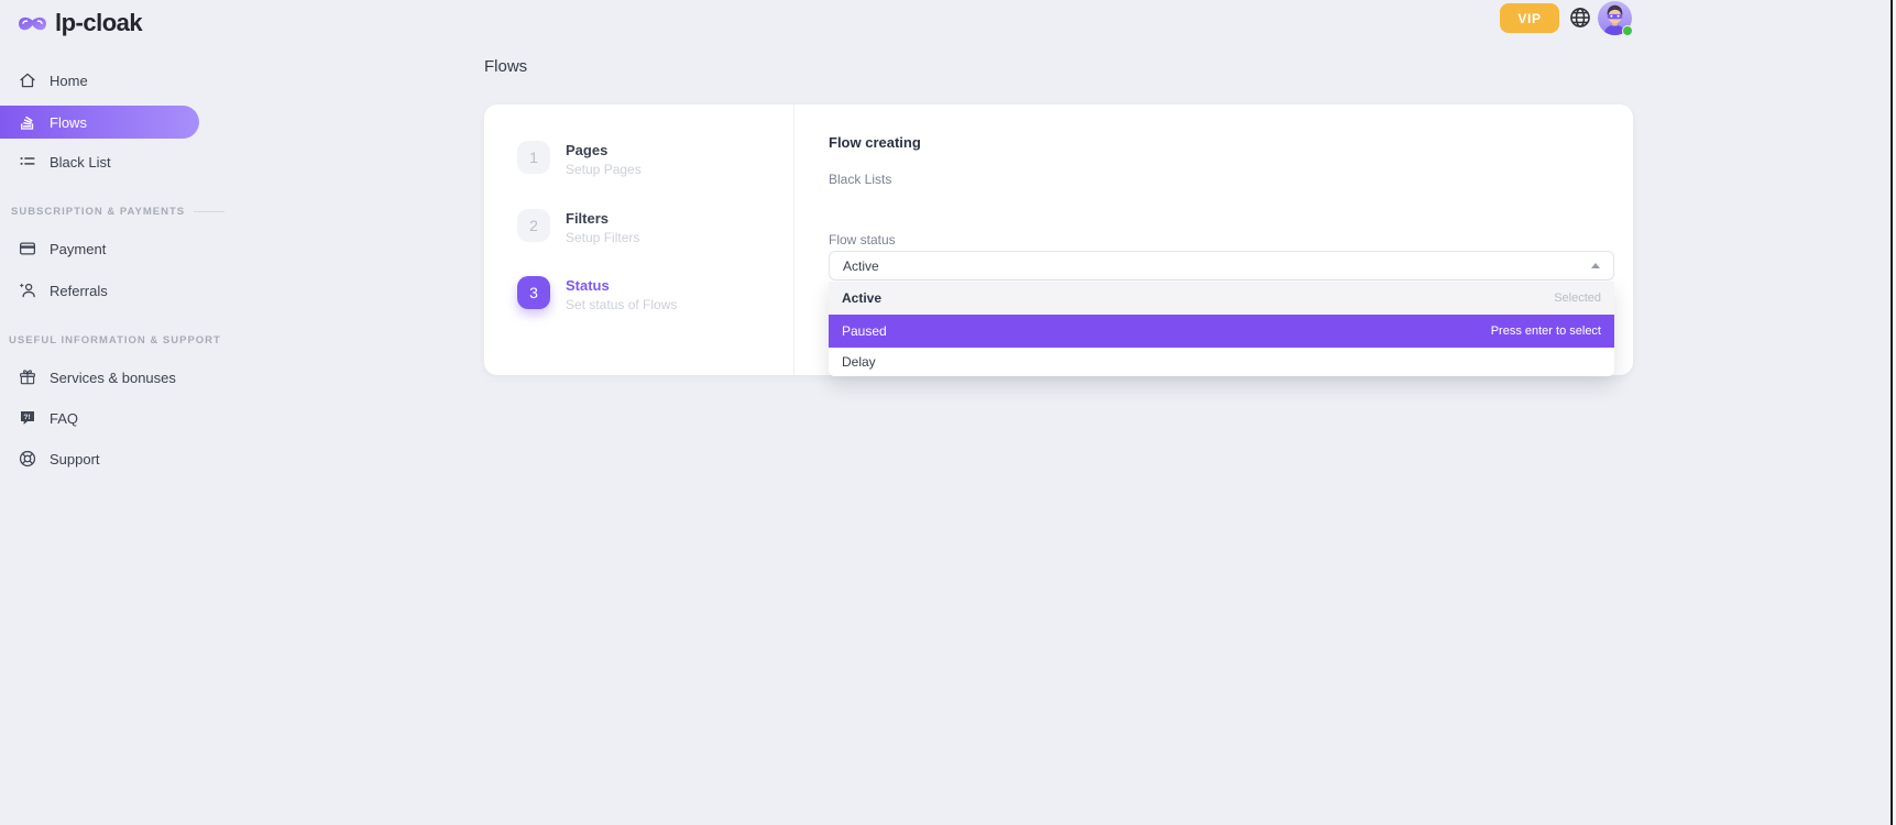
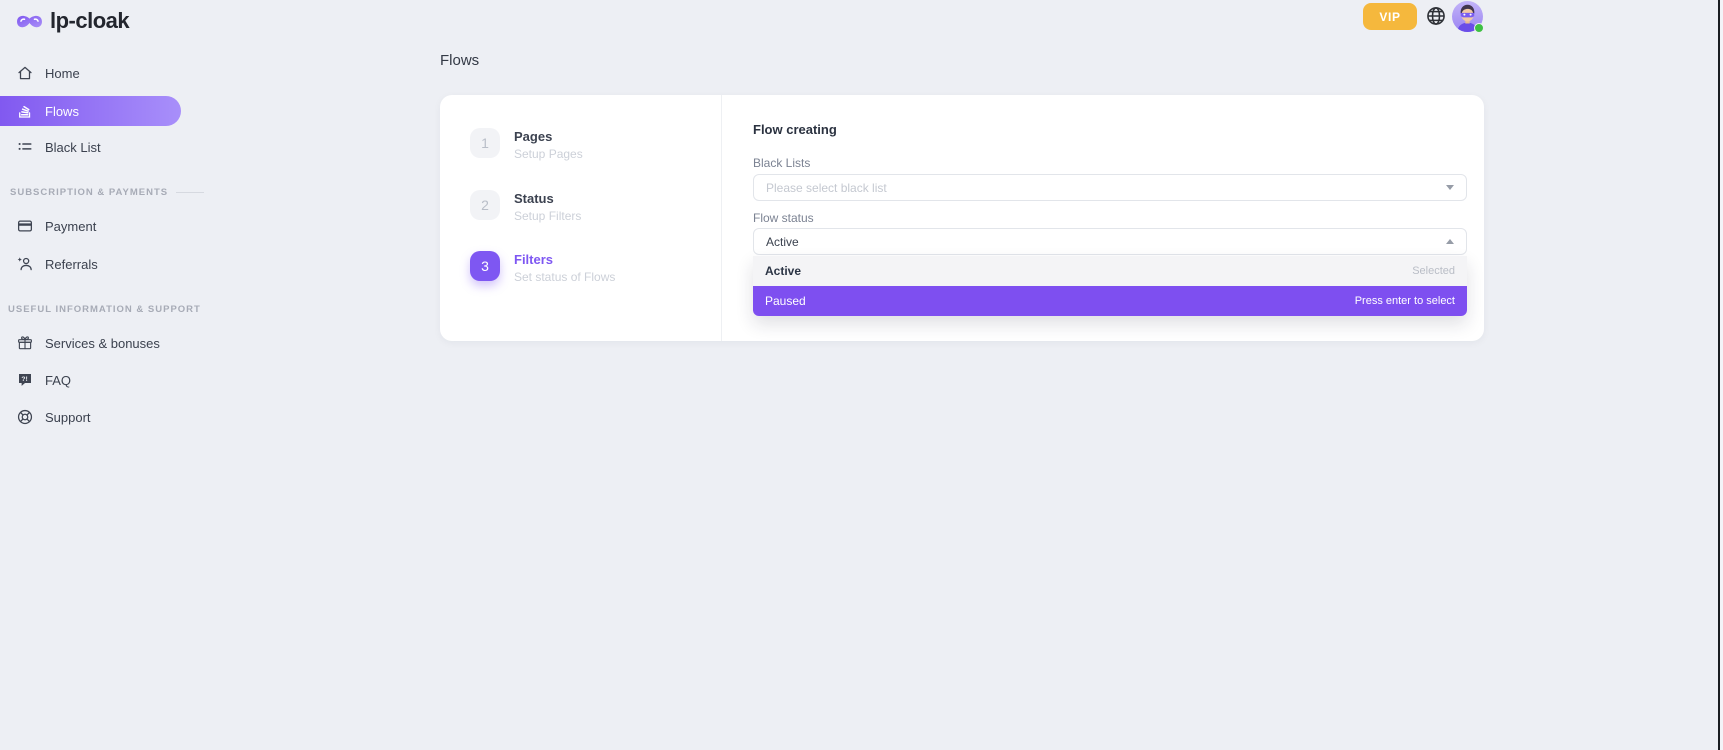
  lp-cloak
  VIP
  Home
  Flows
  Black List
  SUBSCRIPTION & PAYMENTS
  Payment
  Referrals
  USEFUL INFORMATION & SUPPORT
  Services & bonuses
  FAQ
  Support
  Flows
  1
  Pages
  Setup Pages
  2
- Filters
+ Status
  Setup Filters
  3
- Status
+ Filters
  Set status of Flows
  Flow creating
  Black Lists
+ Please select black list
  Flow status
  Active
  Active
  Selected
  Paused
  Press enter to select
- Delay
